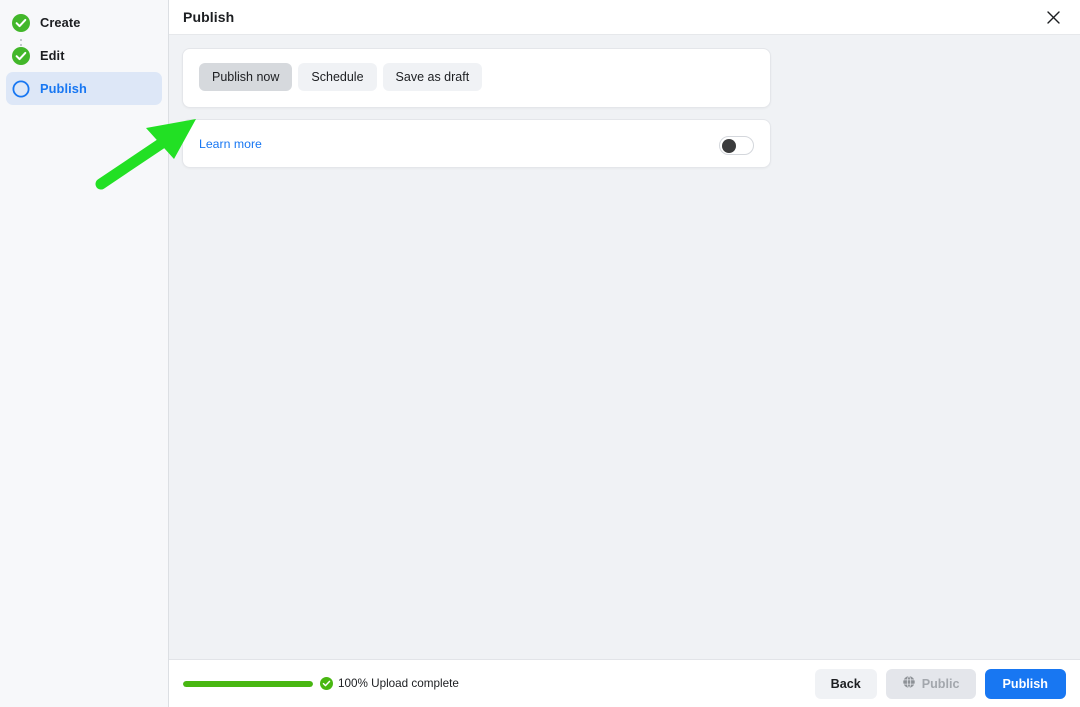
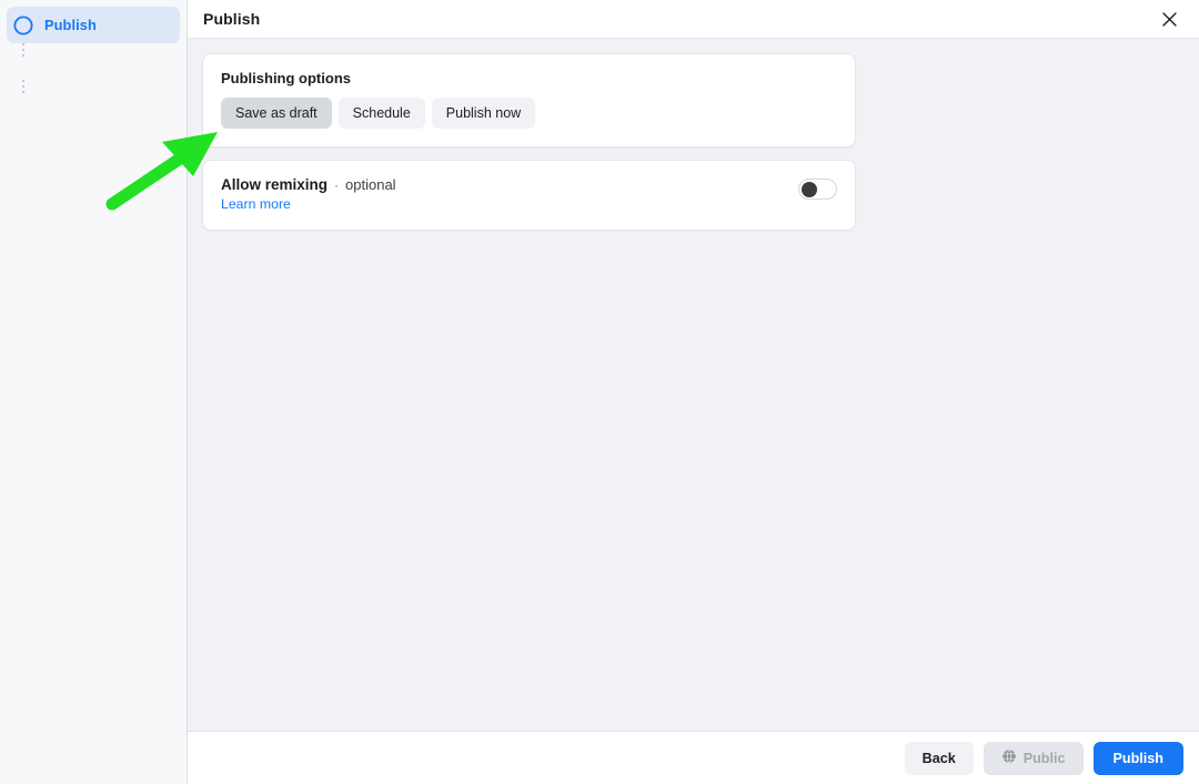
- Create
- Edit
  Publish
  Publish
+ Publishing options
- Publish now
+ Save as draft
  Schedule
- Save as draft
+ Publish now
+ Allow remixing
+ ·
+ optional
  Learn more
- 100% Upload complete
  Back
  Public
  Publish
